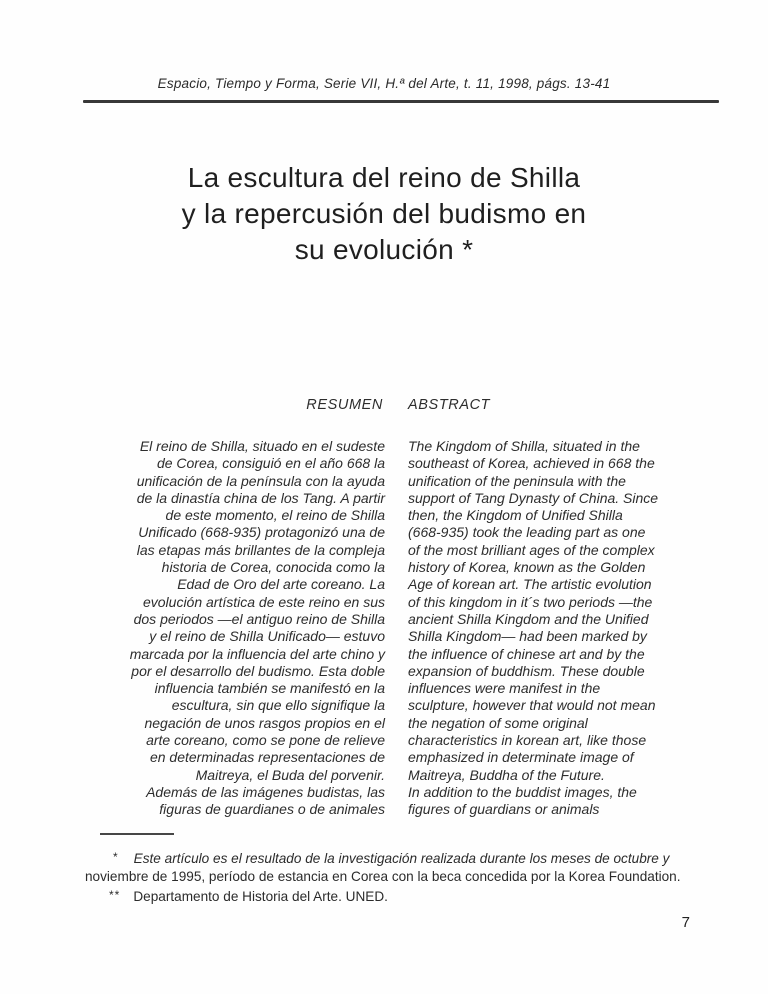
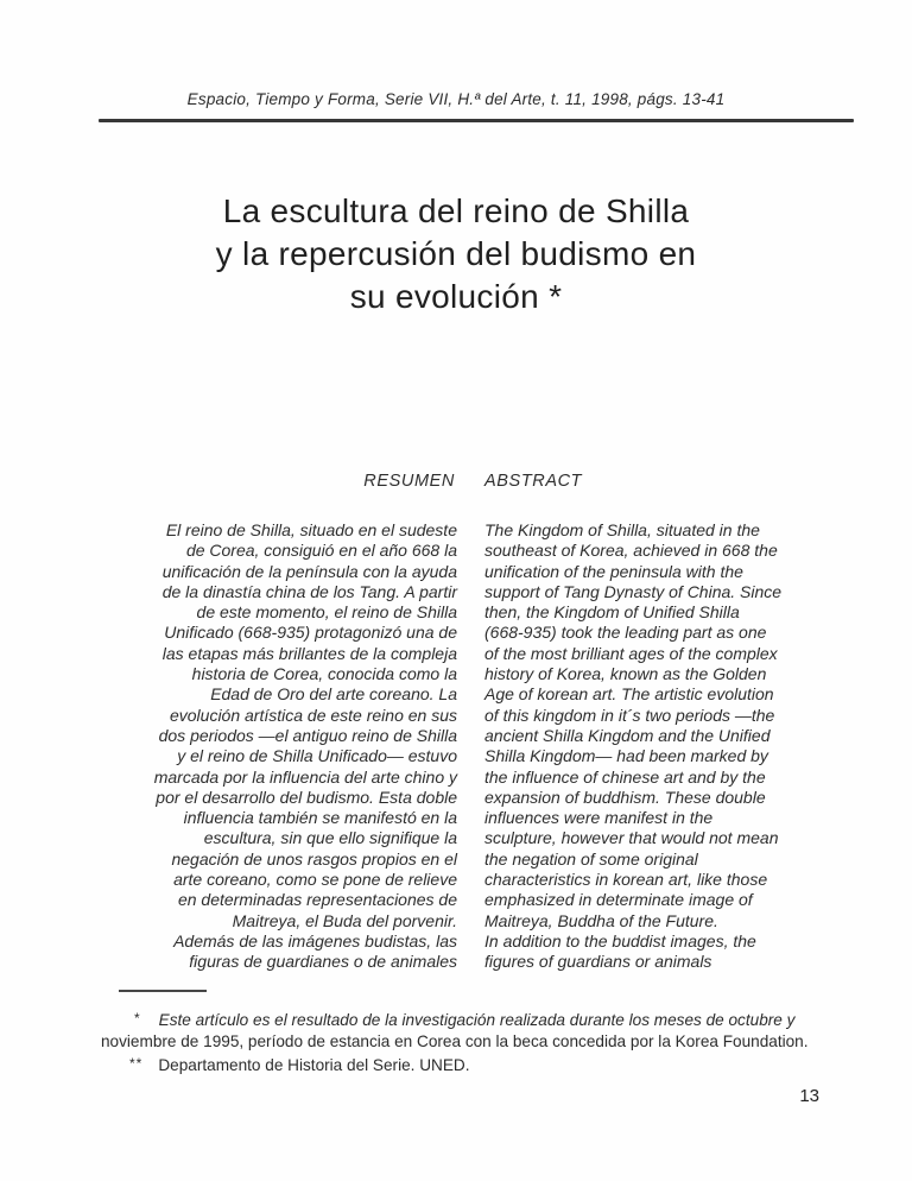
  Espacio, Tiempo y Forma, Serie VII, H.ª del Arte, t. 11, 1998, págs. 13-41
  La escultura del reino de Shilla
  y la repercusión del budismo en
  su evolución *
  RESUMEN
  El reino de Shilla, situado en el sudeste
  de Corea, consiguió en el año 668 la
  unificación de la península con la ayuda
  de la dinastía china de los Tang. A partir
  de este momento, el reino de Shilla
  Unificado (668-935) protagonizó una de
  las etapas más brillantes de la compleja
  historia de Corea, conocida como la
  Edad de Oro del arte coreano. La
  evolución artística de este reino en sus
  dos periodos —el antiguo reino de Shilla
  y el reino de Shilla Unificado— estuvo
  marcada por la influencia del arte chino y
  por el desarrollo del budismo. Esta doble
  influencia también se manifestó en la
  escultura, sin que ello signifique la
  negación de unos rasgos propios en el
  arte coreano, como se pone de relieve
  en determinadas representaciones de
  Maitreya, el Buda del porvenir.
  Además de las imágenes budistas, las
  figuras de guardianes o de animales
  ABSTRACT
  The Kingdom of Shilla, situated in the
  southeast of Korea, achieved in 668 the
  unification of the peninsula with the
  support of Tang Dynasty of China. Since
  then, the Kingdom of Unified Shilla
  (668-935) took the leading part as one
  of the most brilliant ages of the complex
  history of Korea, known as the Golden
  Age of korean art. The artistic evolution
  of this kingdom in it´s two periods —the
  ancient Shilla Kingdom and the Unified
  Shilla Kingdom— had been marked by
  the influence of chinese art and by the
  expansion of buddhism. These double
  influences were manifest in the
  sculpture, however that would not mean
  the negation of some original
  characteristics in korean art, like those
  emphasized in determinate image of
  Maitreya, Buddha of the Future.
  In addition to the buddist images, the
  figures of guardians or animals
  * Este artículo es el resultado de la investigación realizada durante los meses de octubre y
  noviembre de 1995, período de estancia en Corea con la beca concedida por la Korea Foundation.
- ** Departamento de Historia del Arte. UNED.
+ ** Departamento de Historia del Serie. UNED.
- 7
+ 13
